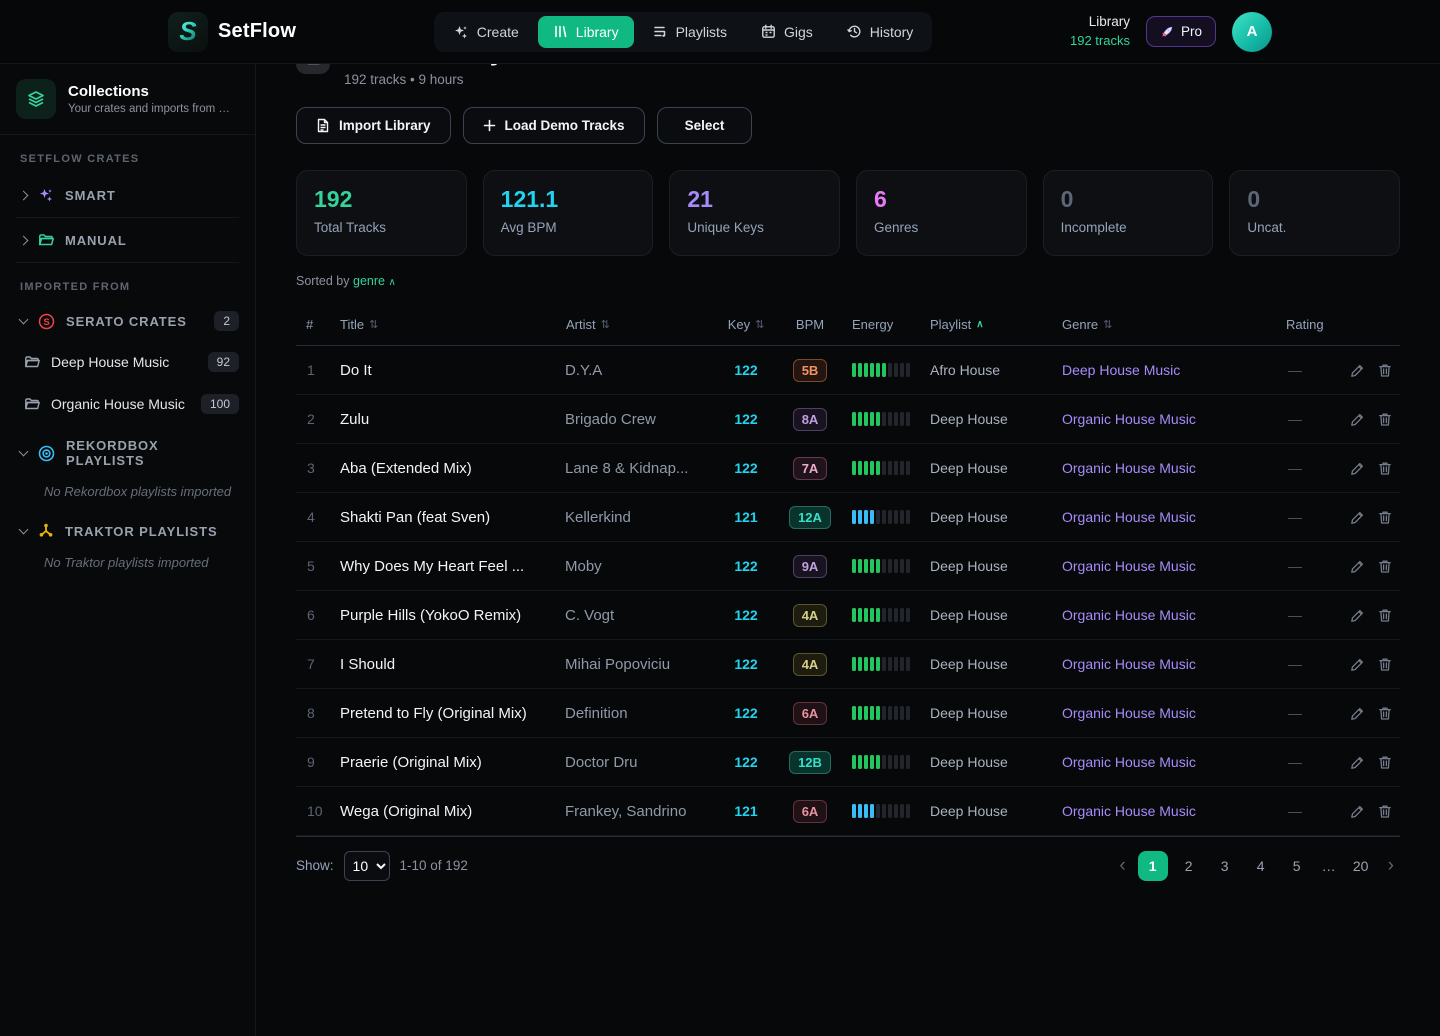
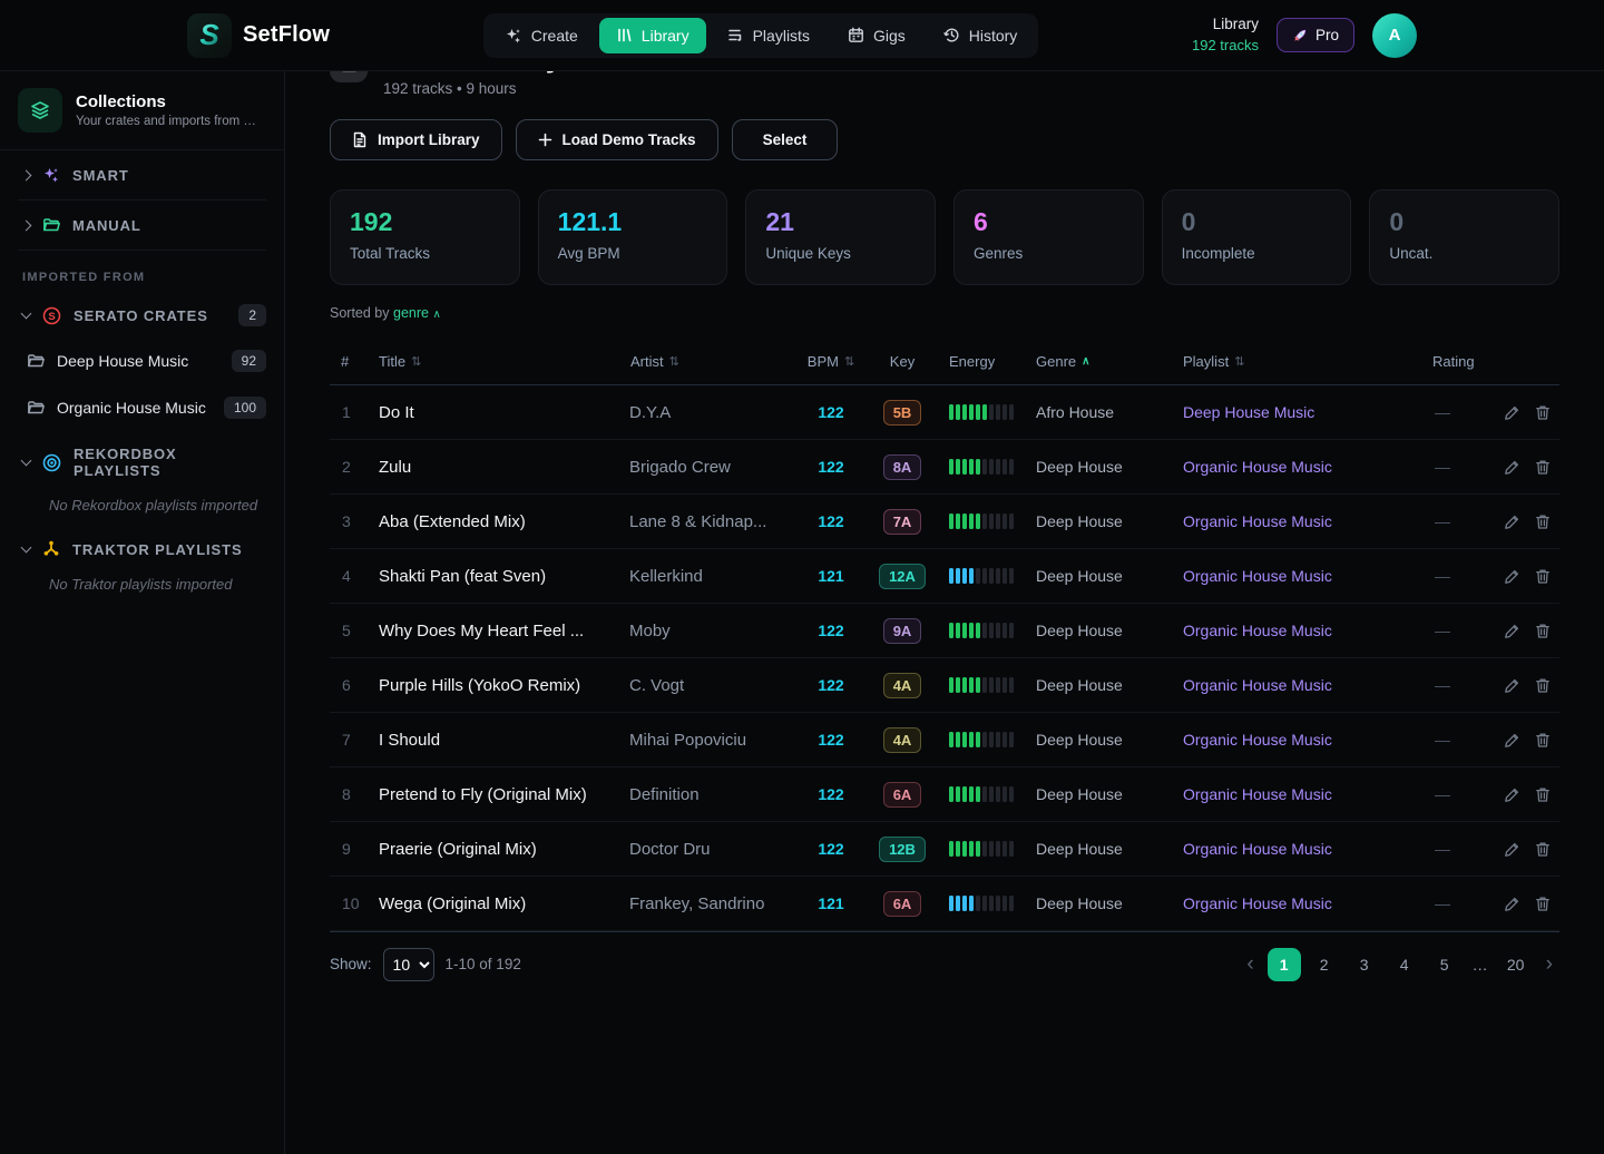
  S
  SetFlow
  Create
  Library
  Playlists
  Gigs
  History
  Library
  192 tracks
  Pro
  A
  Collections
  Your crates and imports from DJ
- SETFLOW CRATES
  SMART
  MANUAL
  IMPORTED FROM
  S
  SERATO CRATES
  2
  Deep House Music
  92
  Organic House Music
  100
  REKORDBOX PLAYLISTS
  No Rekordbox playlists imported
  TRAKTOR PLAYLISTS
  No Traktor playlists imported
  192 tracks • 9 hours
  Import Library
  Load Demo Tracks
  Select
  192
  Total Tracks
  121.1
  Avg BPM
  21
  Unique Keys
  6
  Genres
  0
  Incomplete
  0
  Uncat.
  Sorted by genre ∧
  #
  Title
  ⇅
  Artist
  ⇅
- Key
+ BPM
  ⇅
- BPM
+ Key
  Energy
- Playlist
+ Genre
  ∧
- Genre
+ Playlist
  ⇅
  Rating
  1
  Do It
  D.Y.A
  122
  5B
  Afro House
  Deep House Music
  —
  2
  Zulu
  Brigado Crew
  122
  8A
  Deep House
  Organic House Music
  —
  3
  Aba (Extended Mix)
  Lane 8 & Kidnap...
  122
  7A
  Deep House
  Organic House Music
  —
  4
  Shakti Pan (feat Sven)
  Kellerkind
  121
  12A
  Deep House
  Organic House Music
  —
  5
  Why Does My Heart Feel ...
  Moby
  122
  9A
  Deep House
  Organic House Music
  —
  6
  Purple Hills (YokoO Remix)
  C. Vogt
  122
  4A
  Deep House
  Organic House Music
  —
  7
  I Should
  Mihai Popoviciu
  122
  4A
  Deep House
  Organic House Music
  —
  8
  Pretend to Fly (Original Mix)
  Definition
  122
  6A
  Deep House
  Organic House Music
  —
  9
  Praerie (Original Mix)
  Doctor Dru
  122
  12B
  Deep House
  Organic House Music
  —
  10
  Wega (Original Mix)
  Frankey, Sandrino
  121
  6A
  Deep House
  Organic House Music
  —
  Show:
  10
  1-10 of 192
  ‹
  1
  2
  3
  4
  5
  …
  20
  ›
